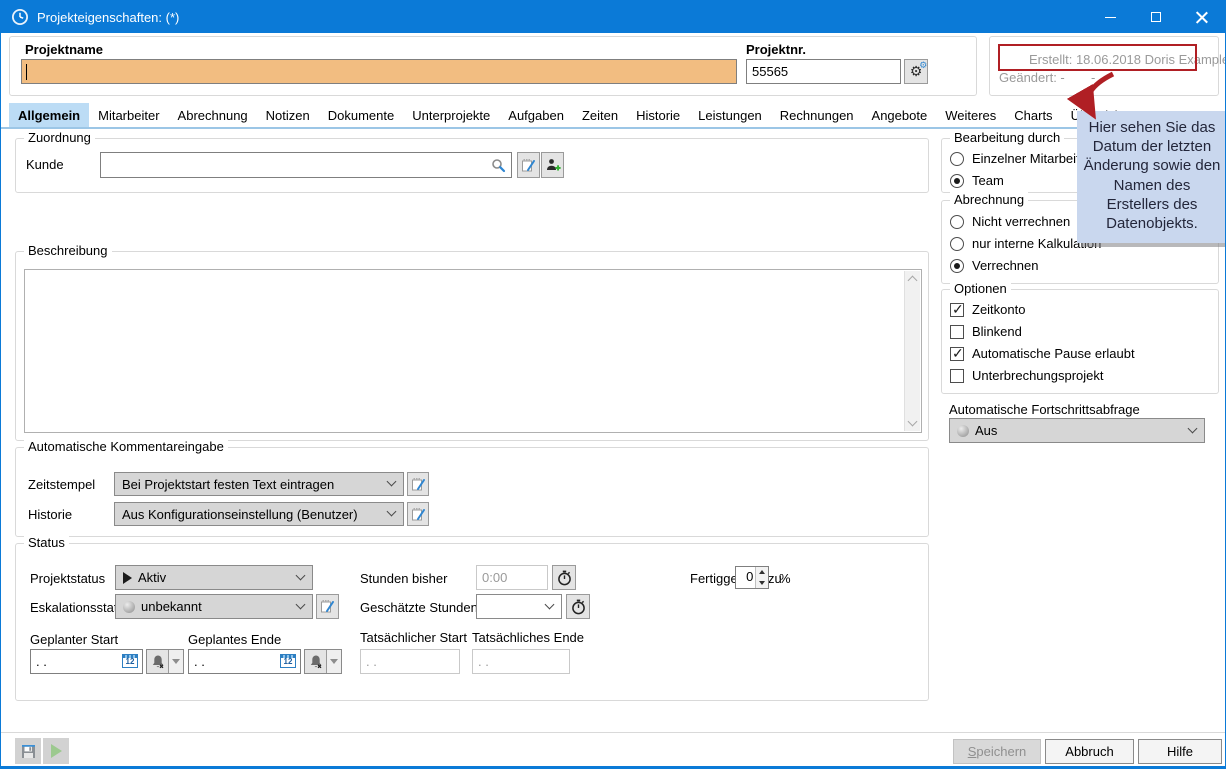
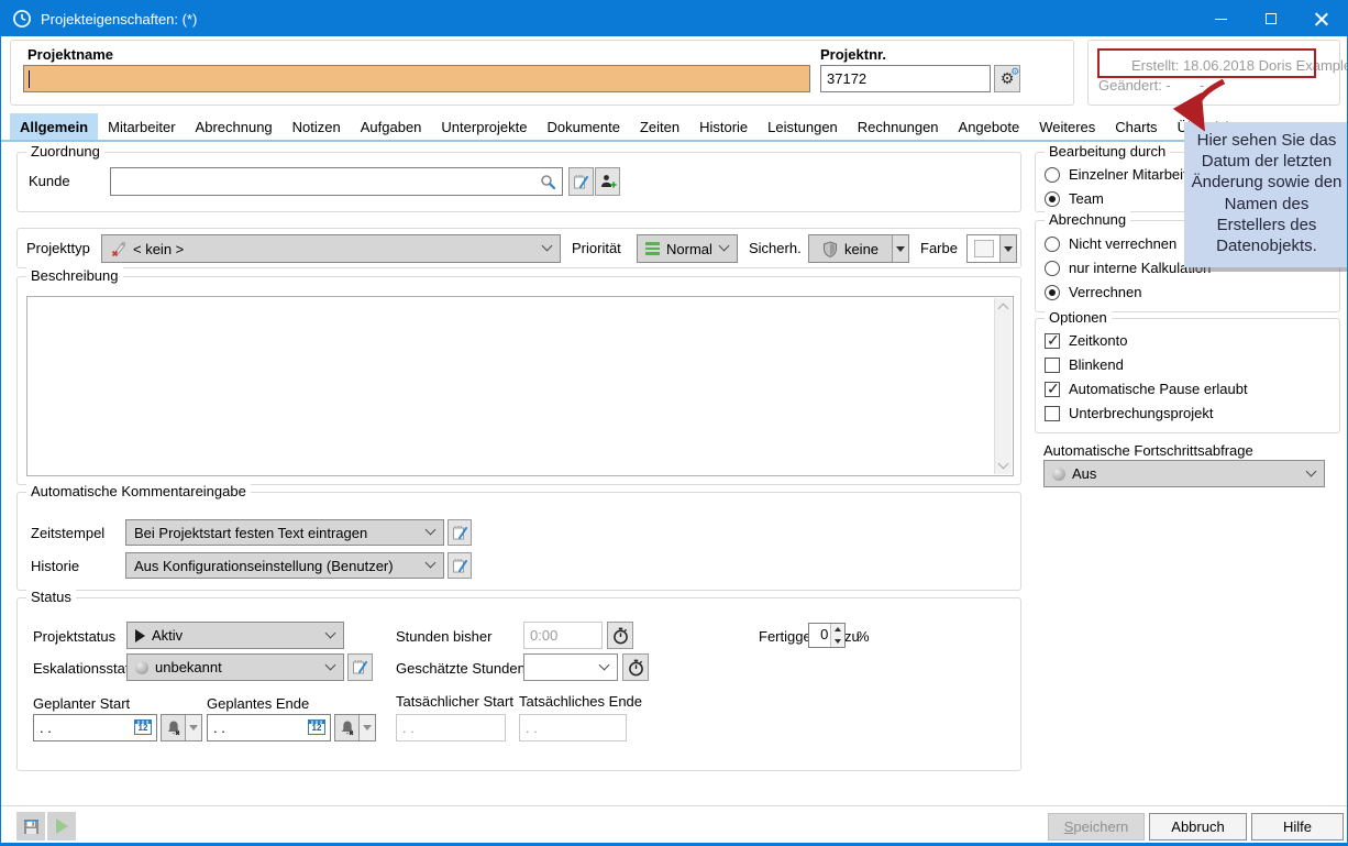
  Projekteigenschaften: (*)
  Projektname
  Projektnr.
- 55565
+ 37172
  ⚙
  ⚙
  Erstellt: 18.06.2018 Doris Exampl
  Geändert: -
  -
  Allgemein
  Mitarbeiter
  Abrechnung
  Notizen
- Dokumente
+ Aufgaben
  Unterprojekte
- Aufgaben
+ Dokumente
  Zeiten
  Historie
  Leistungen
  Rechnungen
  Angebote
  Weiteres
  Charts
  Zuordnung
  Kunde
+ Projekttyp
+ < kein >
+ Priorität
+ Normal
+ Sicherh.
+ keine
+ Farbe
  Beschreibung
  Automatische Kommentareingabe
  Zeitstempel
  Bei Projektstart festen Text eintragen
  Historie
  Aus Konfigurationseinstellung (Benutzer)
  Status
  Projektstatus
  Aktiv
  Stunden bisher
  0:00
  0
  %
  Eskalationssta
  unbekannt
  Geschätzte Stunden
  Geplanter Start
  Geplantes Ende
  Tatsächlicher Start
  Tatsächliches Ende
  . .
  12
  . .
  12
  . .
  . .
  Bearbeitung durch
  Einzelner Mitarbei
  Team
  Abrechnung
  Nicht verrechnen
  nur interne Kalkulation
  Verrechnen
  Optionen
  Zeitkonto
  Blinkend
  Automatische Pause erlaubt
  Unterbrechungsprojekt
  Automatische Fortschrittsabfrage
  Aus
  Hier sehen Sie das Datum der letzten Änderung sowie den Namen des Erstellers des Datenobjekts.
  Speichern
  Abbruch
  Hilfe
